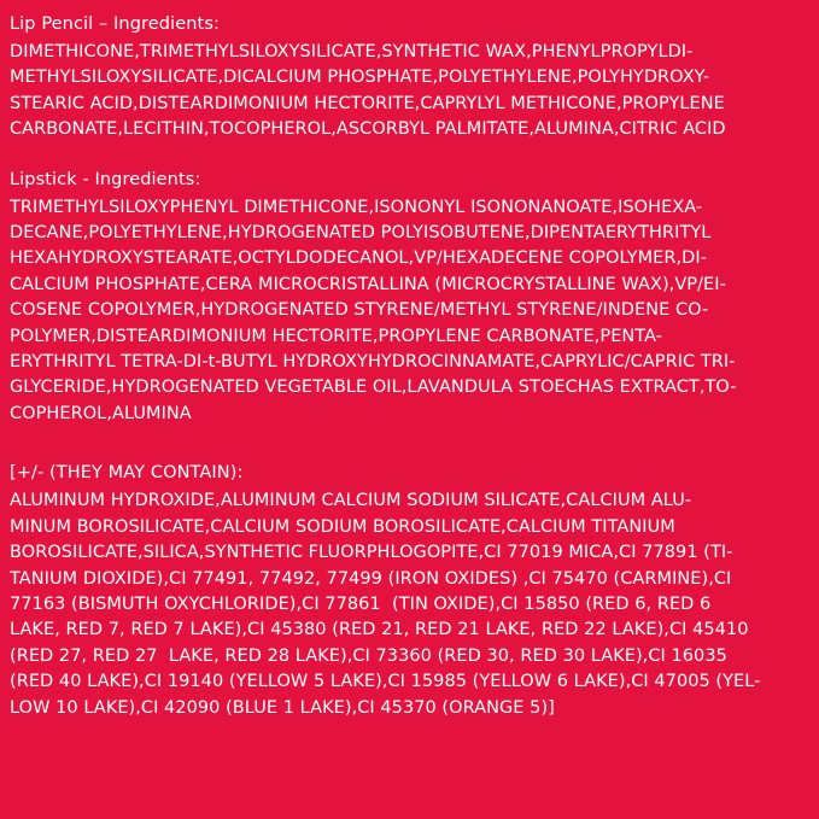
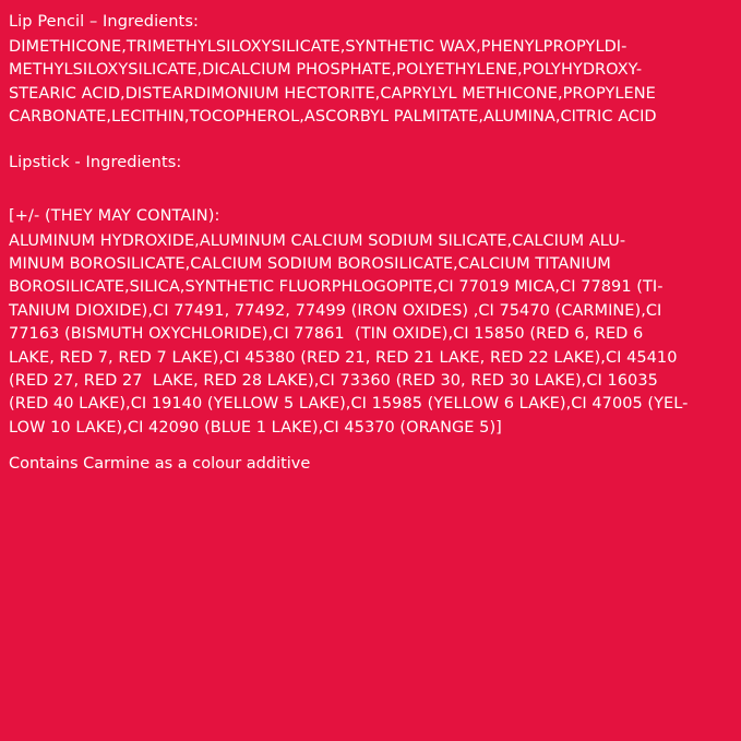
  Lip Pencil – Ingredients:
  DIMETHICONE,TRIMETHYLSILOXYSILICATE,SYNTHETIC WAX,PHENYLPROPYLDI-
  METHYLSILOXYSILICATE,DICALCIUM PHOSPHATE,POLYETHYLENE,POLYHYDROXY-
  STEARIC ACID,DISTEARDIMONIUM HECTORITE,CAPRYLYL METHICONE,PROPYLENE
  CARBONATE,LECITHIN,TOCOPHEROL,ASCORBYL PALMITATE,ALUMINA,CITRIC ACID
  Lipstick - Ingredients:
- TRIMETHYLSILOXYPHENYL DIMETHICONE,ISONONYL ISONONANOATE,ISOHEXA-
- DECANE,POLYETHYLENE,HYDROGENATED POLYISOBUTENE,DIPENTAERYTHRITYL
- HEXAHYDROXYSTEARATE,OCTYLDODECANOL,VP/HEXADECENE COPOLYMER,DI-
- CALCIUM PHOSPHATE,CERA MICROCRISTALLINA (MICROCRYSTALLINE WAX),VP/EI-
- COSENE COPOLYMER,HYDROGENATED STYRENE/METHYL STYRENE/INDENE CO-
- POLYMER,DISTEARDIMONIUM HECTORITE,PROPYLENE CARBONATE,PENTA-
- ERYTHRITYL TETRA-DI-t-BUTYL HYDROXYHYDROCINNAMATE,CAPRYLIC/CAPRIC TRI-
- GLYCERIDE,HYDROGENATED VEGETABLE OIL,LAVANDULA STOECHAS EXTRACT,TO-
- COPHEROL,ALUMINA
  [+/- (THEY MAY CONTAIN):
  ALUMINUM HYDROXIDE,ALUMINUM CALCIUM SODIUM SILICATE,CALCIUM ALU-
  MINUM BOROSILICATE,CALCIUM SODIUM BOROSILICATE,CALCIUM TITANIUM
  BOROSILICATE,SILICA,SYNTHETIC FLUORPHLOGOPITE,CI 77019 MICA,CI 77891 (TI-
  TANIUM DIOXIDE),CI 77491, 77492, 77499 (IRON OXIDES) ,CI 75470 (CARMINE),CI
  77163 (BISMUTH OXYCHLORIDE),CI 77861 (TIN OXIDE),CI 15850 (RED 6, RED 6
  LAKE, RED 7, RED 7 LAKE),CI 45380 (RED 21, RED 21 LAKE, RED 22 LAKE),CI 45410
  (RED 27, RED 27 LAKE, RED 28 LAKE),CI 73360 (RED 30, RED 30 LAKE),CI 16035
  (RED 40 LAKE),CI 19140 (YELLOW 5 LAKE),CI 15985 (YELLOW 6 LAKE),CI 47005 (YEL-
  LOW 10 LAKE),CI 42090 (BLUE 1 LAKE),CI 45370 (ORANGE 5)]
+ Contains Carmine as a colour additive
